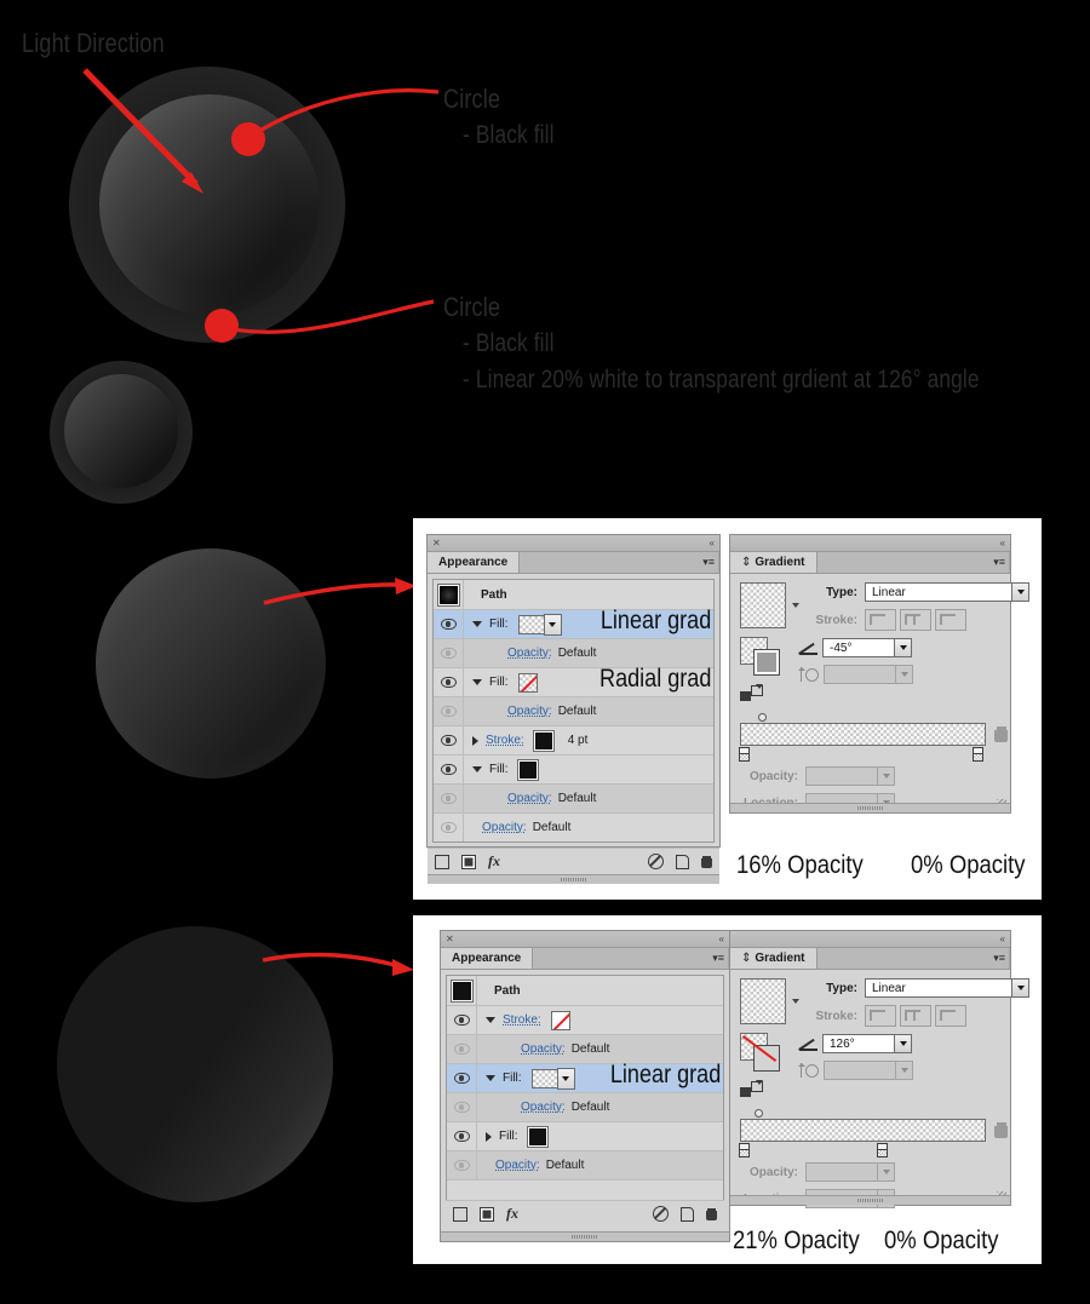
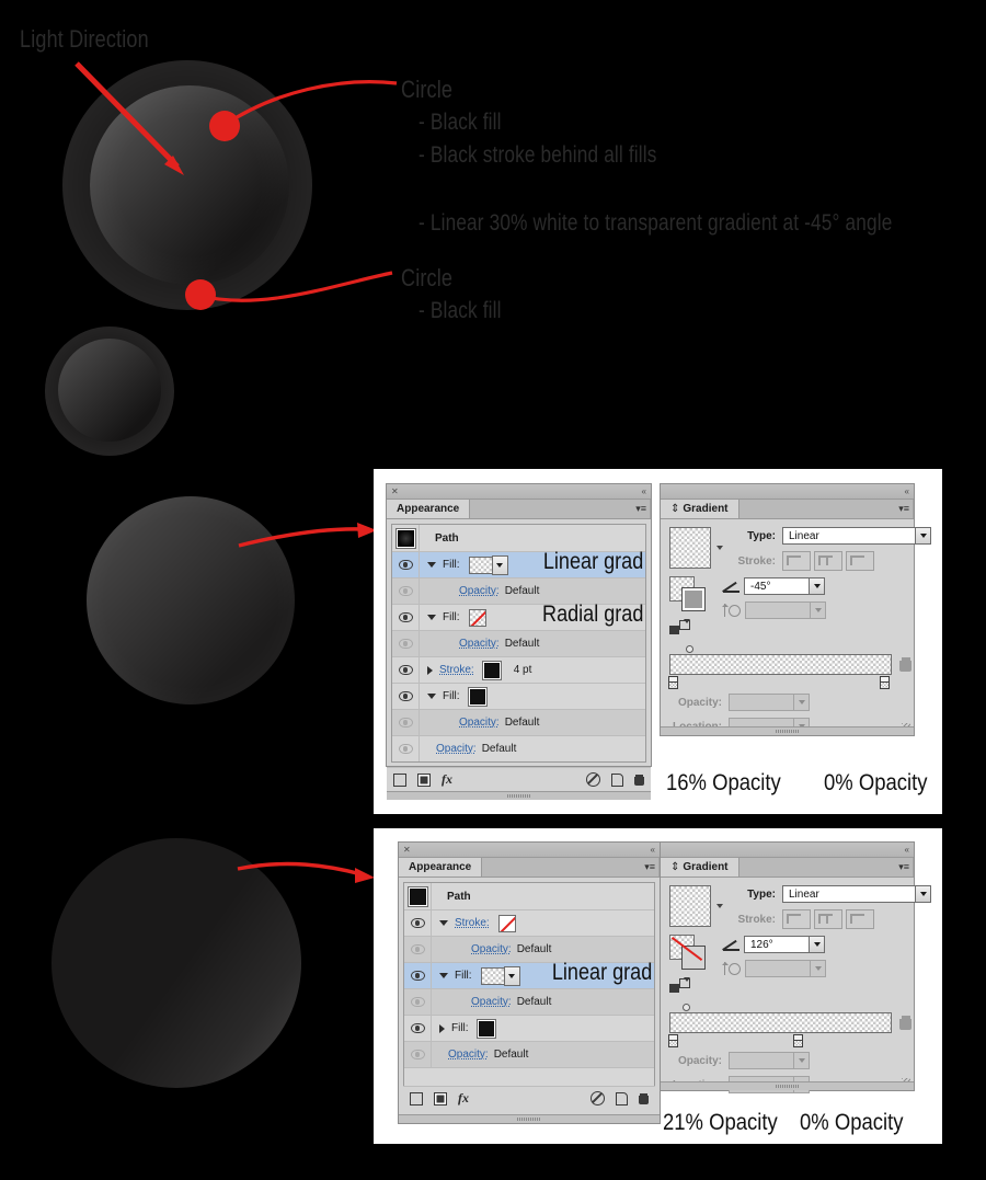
  Light Direction
  Circle
  - Black fill
+ - Black stroke behind all fills
+ - Linear 30% white to transparent gradient at -45° angle
  Circle
  - Black fill
- - Linear 20% white to transparent grdient at 126° angle
  ✕
  «
  Appearance
  ▾≡
  Path
  Fill:
  Linear grad
  Opacity:
  Default
  Fill:
  Radial grad
  Opacity:
  Default
  Stroke:
  4 pt
  Fill:
  Opacity:
  Default
  Opacity:
  Default
  fx
  «
  ⇕
  Gradient
  ▾≡
  Type:
  Linear
  Stroke:
  -45°
  Opacity:
  16% Opacity
  0% Opacity
  ✕
  «
  Appearance
  ▾≡
  Path
  Stroke:
  Opacity:
  Default
  Fill:
  Linear grad
  Opacity:
  Default
  Fill:
  Opacity:
  Default
  fx
  «
  ⇕
  Gradient
  ▾≡
  Type:
  Linear
  Stroke:
  126°
  Opacity:
  21% Opacity
  0% Opacity
